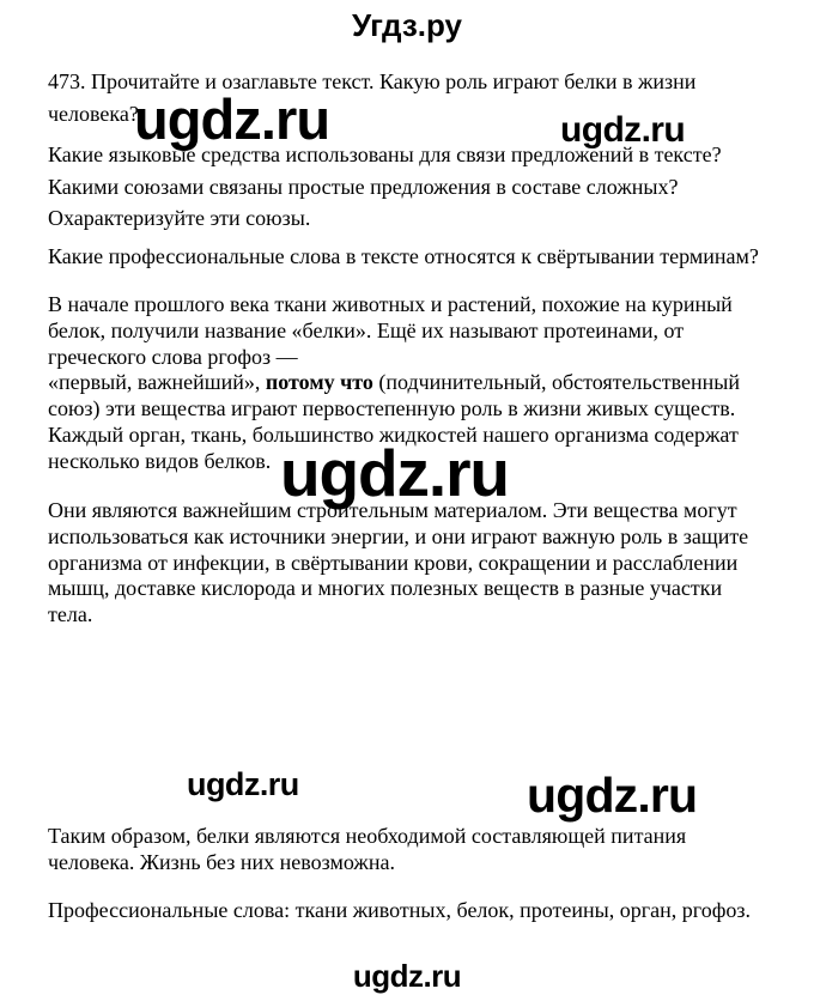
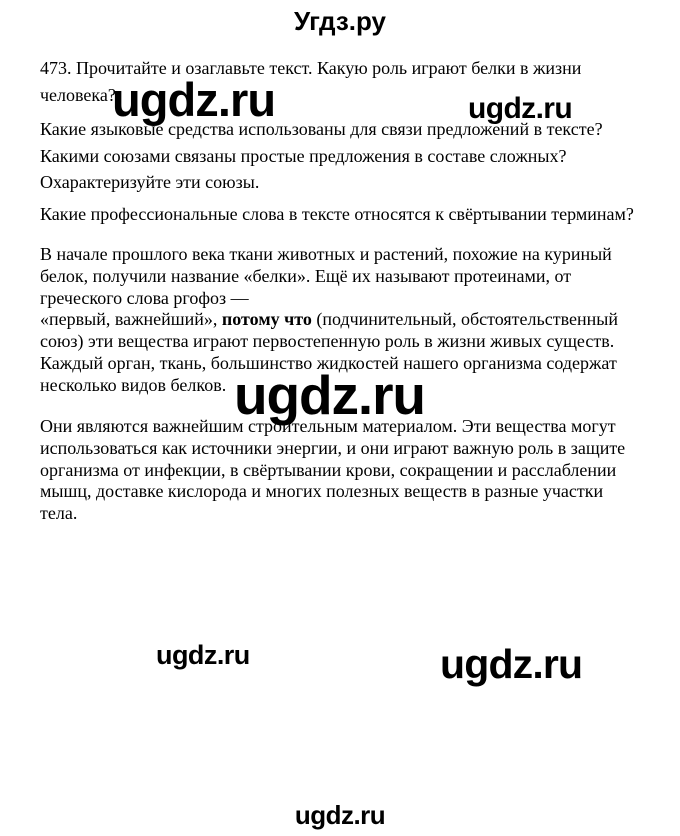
  Угдз.ру
  473. Прочитайте и озаглавьте текст. Какую роль играют белки в жизни
  человека?
  Какие языковые средства использованы для связи предложений в тексте?
  Какими союзами связаны простые предложения в составе сложных?
  Охарактеризуйте эти союзы.
  Какие профессиональные слова в тексте относятся к свёртывании терминам?
  В начале прошлого века ткани животных и растений, похожие на куриный
  белок, получили название «белки». Ещё их называют протеинами, от
  греческого слова ргофоз —
  «первый, важнейший», потому что (подчинительный, обстоятельственный
  союз) эти вещества играют первостепенную роль в жизни живых существ.
  Каждый орган, ткань, большинство жидкостей нашего организма содержат
  несколько видов белков.
  Они являются важнейшим строительным материалом. Эти вещества могут
  использоваться как источники энергии, и они играют важную роль в защите
  организма от инфекции, в свёртывании крови, сокращении и расслаблении
  мышц, доставке кислорода и многих полезных веществ в разные участки
  тела.
- Таким образом, белки являются необходимой составляющей питания
- человека. Жизнь без них невозможна.
- Профессиональные слова: ткани животных, белок, протеины, орган, ргофоз.
  ugdz.ru
  ugdz.ru
  ugdz.ru
  ugdz.ru
  ugdz.ru
  ugdz.ru
